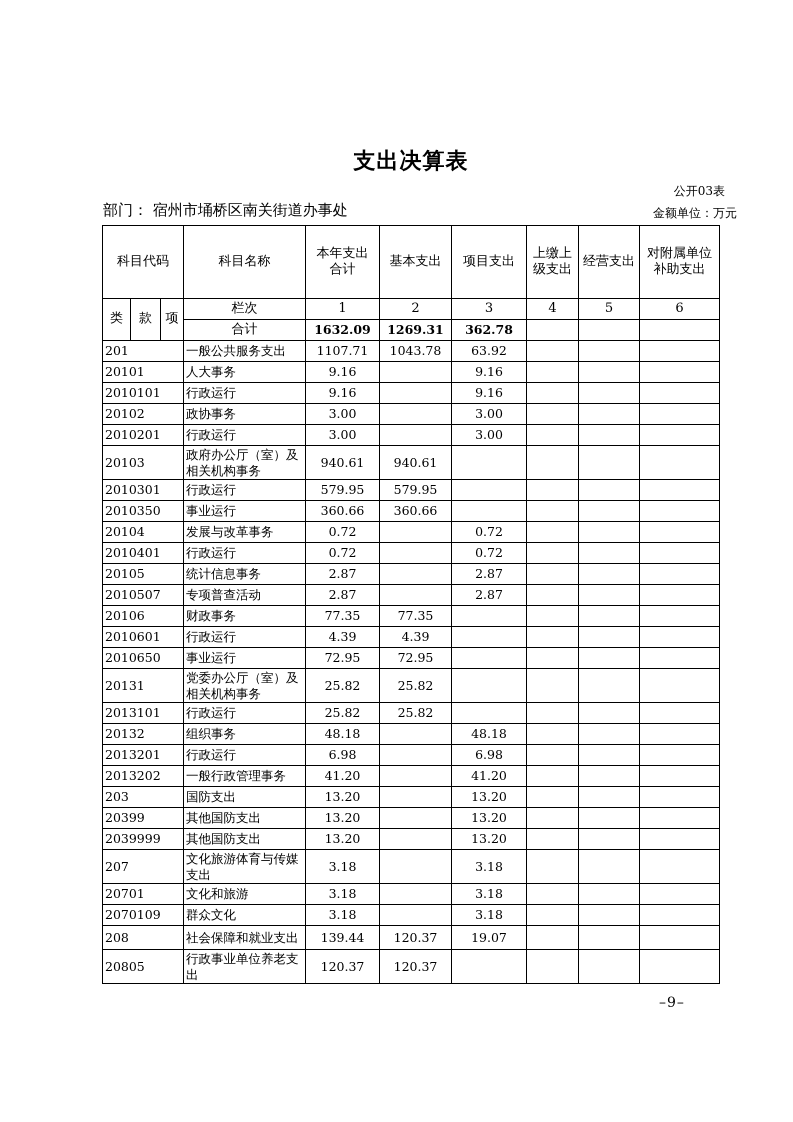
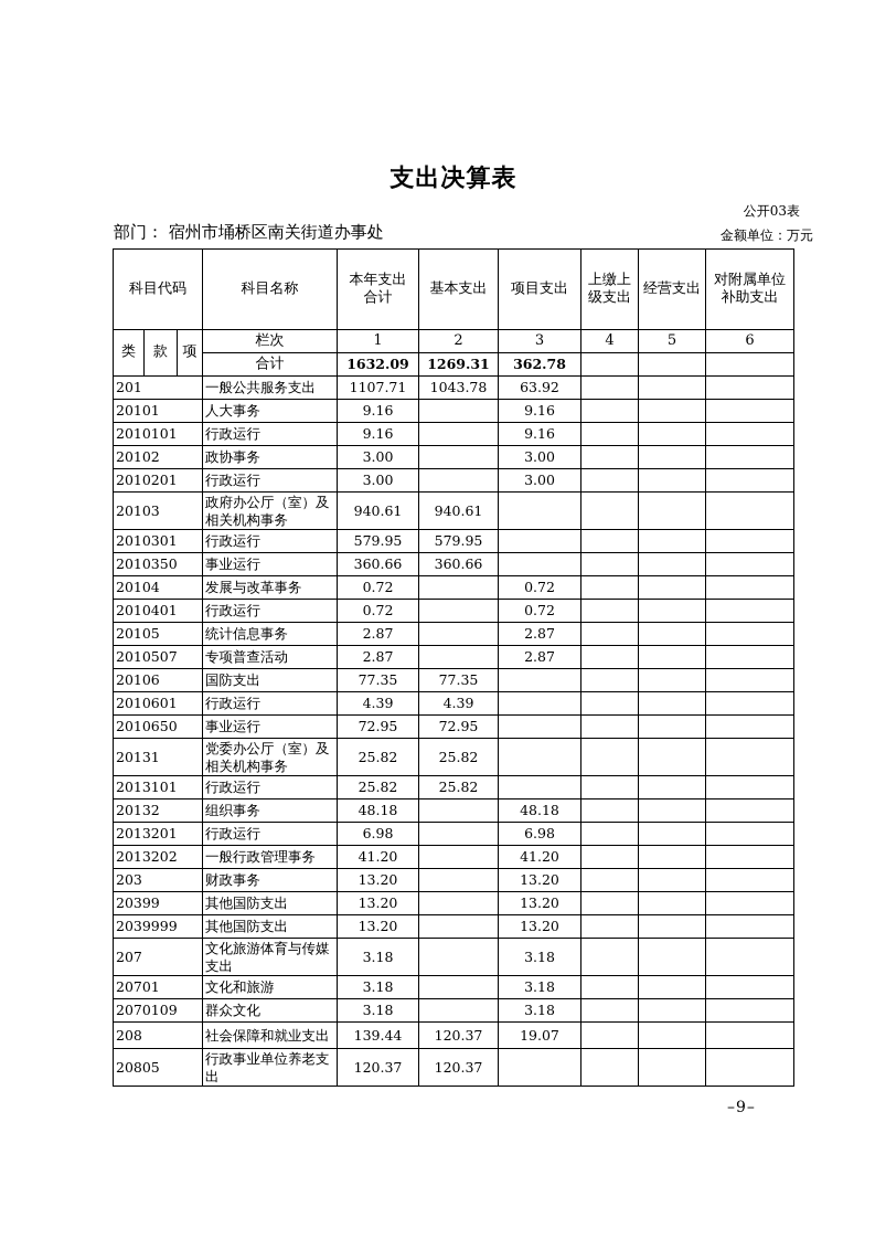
  支出决算表
  公开03表
  部门： 宿州市埇桥区南关街道办事处
  金额单位：万元
  科目代码	科目名称	本年支出 合计	基本支出	项目支出	上缴上 级支出	经营支出	对附属单位 补助支出
  类	款	项	栏次	1	2	3	4	5	6
  合计	1632.09	1269.31	362.78
  201	一般公共服务支出	1107.71	1043.78	63.92
  20101	人大事务	9.16		9.16
  2010101	行政运行	9.16		9.16
  20102	政协事务	3.00		3.00
  2010201	行政运行	3.00		3.00
  20103	政府办公厅（室）及 相关机构事务	940.61	940.61
  2010301	行政运行	579.95	579.95
  2010350	事业运行	360.66	360.66
  20104	发展与改革事务	0.72		0.72
  2010401	行政运行	0.72		0.72
  20105	统计信息事务	2.87		2.87
  2010507	专项普查活动	2.87		2.87
- 20106	财政事务	77.35	77.35
+ 20106	国防支出	77.35	77.35
  2010601	行政运行	4.39	4.39
  2010650	事业运行	72.95	72.95
  20131	党委办公厅（室）及 相关机构事务	25.82	25.82
  2013101	行政运行	25.82	25.82
  20132	组织事务	48.18		48.18
  2013201	行政运行	6.98		6.98
  2013202	一般行政管理事务	41.20		41.20
- 203	国防支出	13.20		13.20
+ 203	财政事务	13.20		13.20
  20399	其他国防支出	13.20		13.20
  2039999	其他国防支出	13.20		13.20
  207	文化旅游体育与传媒 支出	3.18		3.18
  20701	文化和旅游	3.18		3.18
  2070109	群众文化	3.18		3.18
  208	社会保障和就业支出	139.44	120.37	19.07
  20805	行政事业单位养老支 出	120.37	120.37
  –9–
